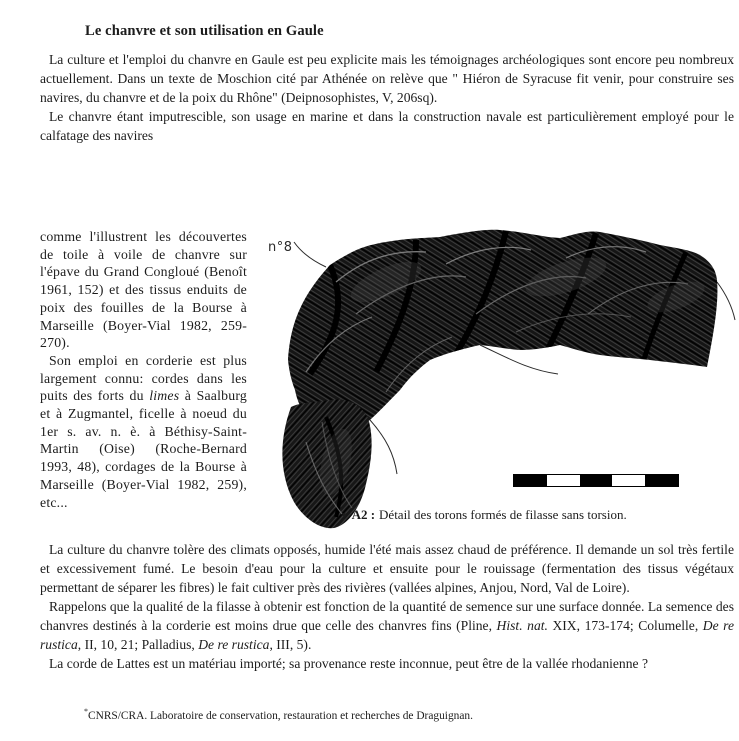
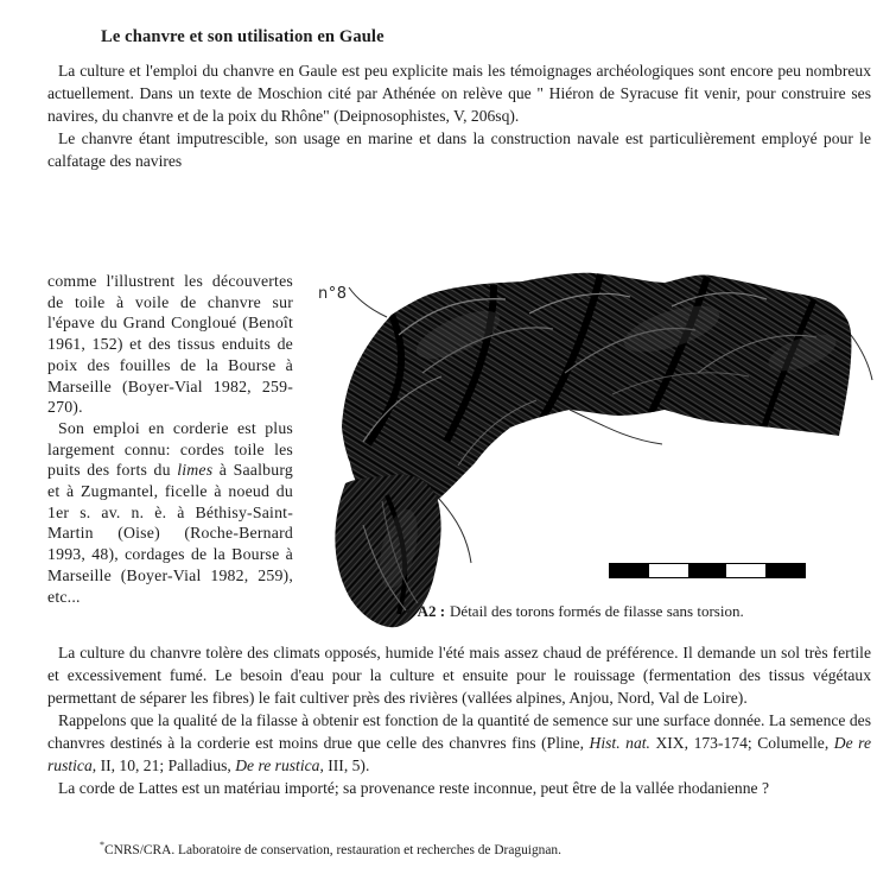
  Le chanvre et son utilisation en Gaule
  La culture et l'emploi du chanvre en Gaule est peu explicite mais les témoignages archéologiques sont encore peu nombreux actuellement. Dans un texte de Moschion cité par Athénée on relève que " Hiéron de Syracuse fit venir, pour construire ses navires, du chanvre et de la poix du Rhône" (Deipnosophistes, V, 206sq).
  Le chanvre étant imputrescible, son usage en marine et dans la construction navale est particulièrement employé pour le calfatage des navires
  comme l'illustrent les découvertes de toile à voile de chanvre sur l'épave du Grand Congloué (Benoît 1961, 152) et des tissus enduits de poix des fouilles de la Bourse à Marseille (Boyer-Vial 1982, 259-270).
- Son emploi en corderie est plus largement connu: cordes dans les puits des forts du limes à Saalburg et à Zugmantel, ficelle à noeud du 1er s. av. n. è. à Béthisy-Saint-Martin (Oise) (Roche-Bernard 1993, 48), cordages de la Bourse à Marseille (Boyer-Vial 1982, 259), etc...
+ Son emploi en corderie est plus largement connu: cordes toile les puits des forts du limes à Saalburg et à Zugmantel, ficelle à noeud du 1er s. av. n. è. à Béthisy-Saint-Martin (Oise) (Roche-Bernard 1993, 48), cordages de la Bourse à Marseille (Boyer-Vial 1982, 259), etc...
  n°8
  • A2 : Détail des torons formés de filasse sans torsion.
  La culture du chanvre tolère des climats opposés, humide l'été mais assez chaud de préférence. Il demande un sol très fertile et excessivement fumé. Le besoin d'eau pour la culture et ensuite pour le rouissage (fermentation des tissus végétaux permettant de séparer les fibres) le fait cultiver près des rivières (vallées alpines, Anjou, Nord, Val de Loire).
  Rappelons que la qualité de la filasse à obtenir est fonction de la quantité de semence sur une surface donnée. La semence des chanvres destinés à la corderie est moins drue que celle des chanvres fins (Pline, Hist. nat. XIX, 173-174; Columelle, De re rustica, II, 10, 21; Palladius, De re rustica, III, 5).
  La corde de Lattes est un matériau importé; sa provenance reste inconnue, peut être de la vallée rhodanienne ?
  *CNRS/CRA. Laboratoire de conservation, restauration et recherches de Draguignan.
